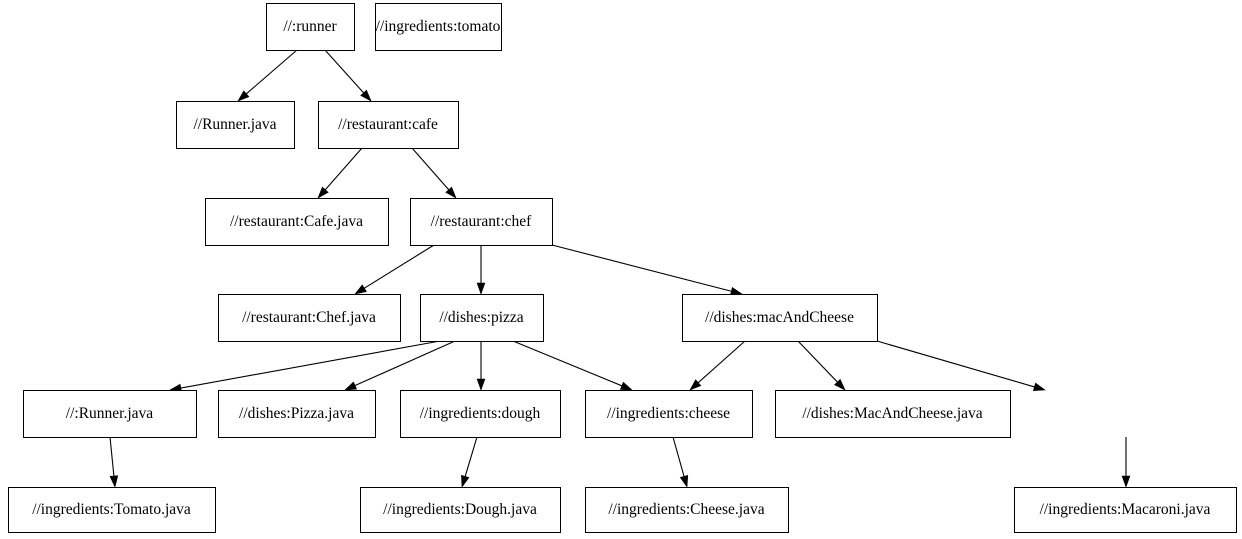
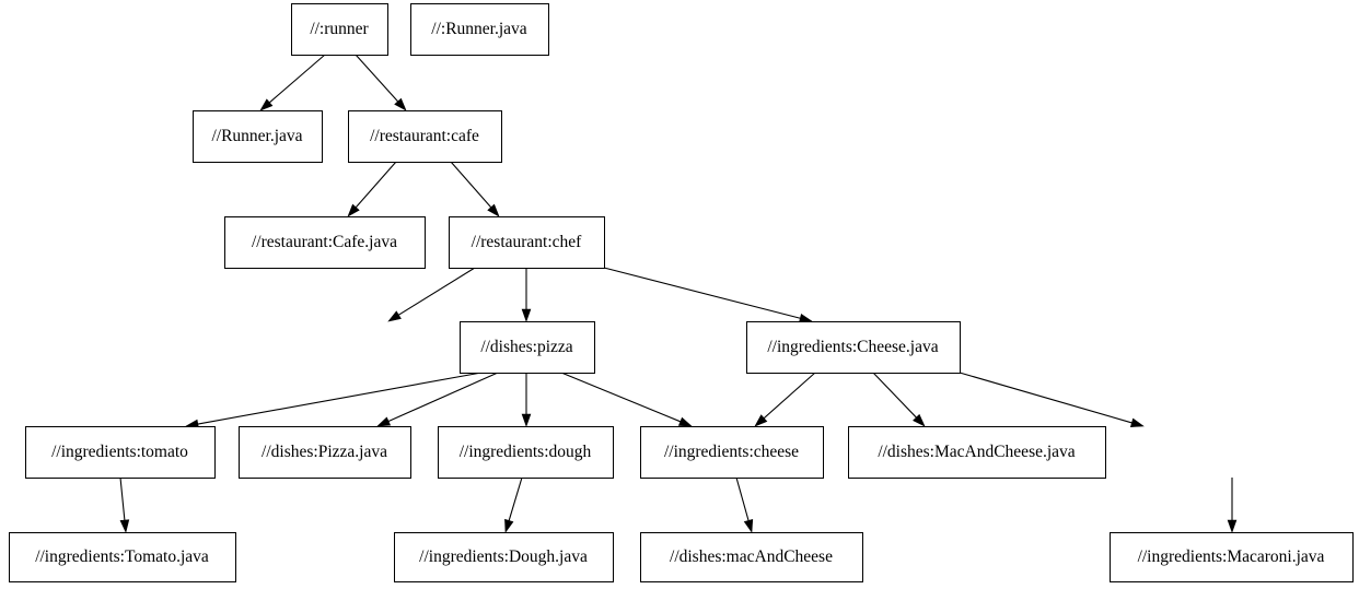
  //:runner
- //ingredients:tomato
+ //:Runner.java
  //Runner.java
  //restaurant:cafe
  //restaurant:Cafe.java
  //restaurant:chef
- //restaurant:Chef.java
  //dishes:pizza
- //dishes:macAndCheese
+ //ingredients:Cheese.java
- //:Runner.java
+ //ingredients:tomato
  //dishes:Pizza.java
  //ingredients:dough
  //ingredients:cheese
  //dishes:MacAndCheese.java
  //ingredients:Tomato.java
  //ingredients:Dough.java
- //ingredients:Cheese.java
+ //dishes:macAndCheese
  //ingredients:Macaroni.java
